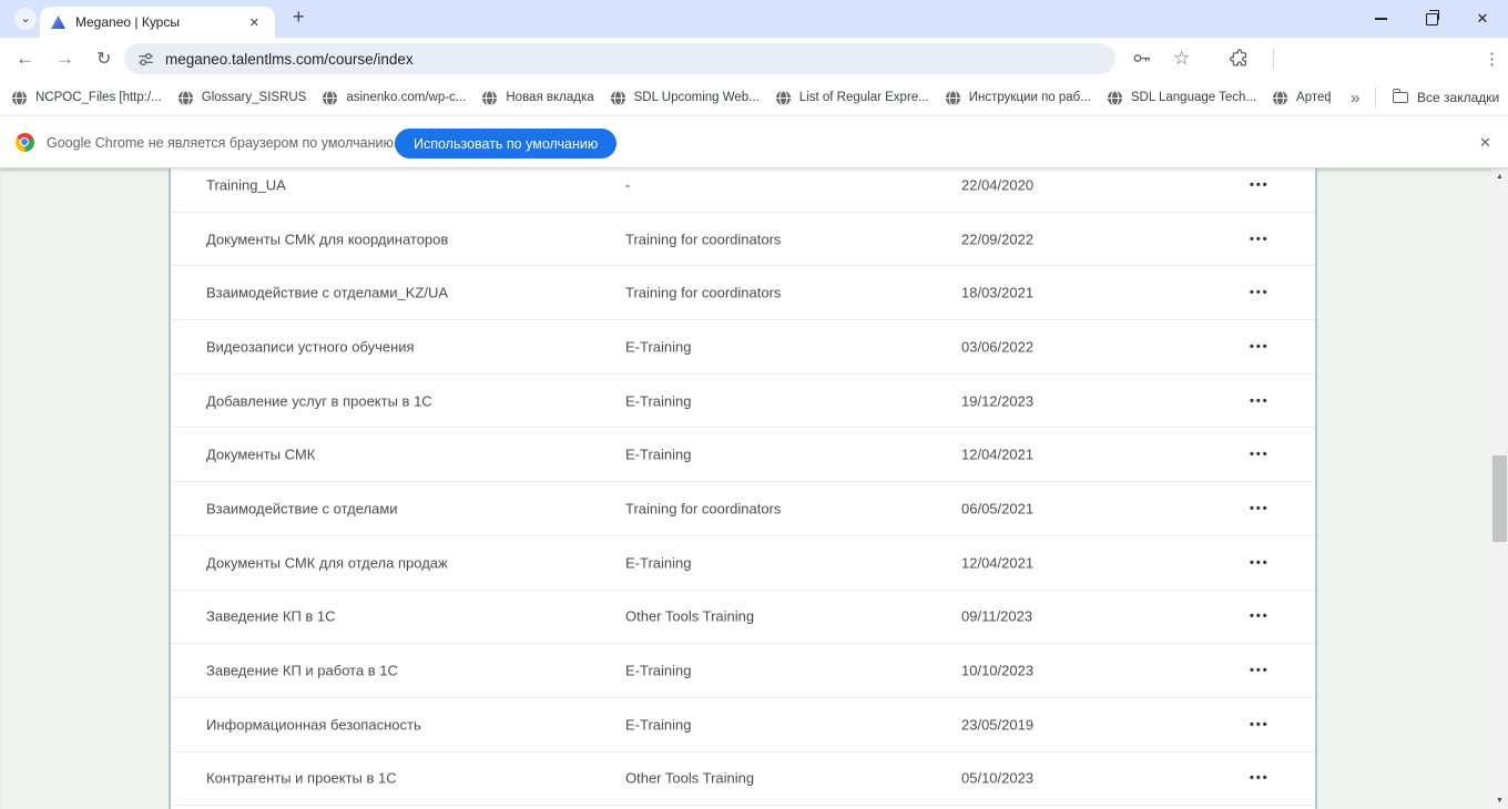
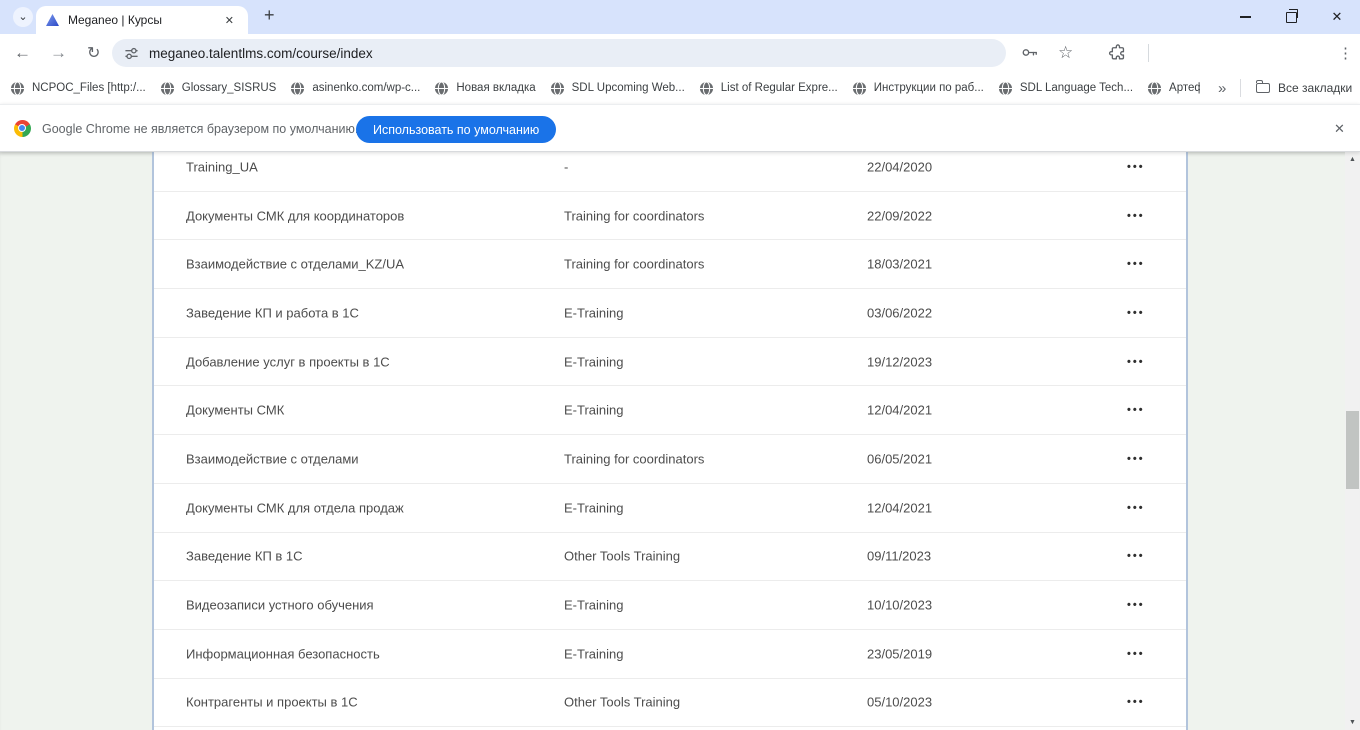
  ⌄
  Meganeo | Курсы
  ✕
  +
  ✕
  ←
  →
  ↻
  meganeo.talentlms.com/course/index
  ☆
  ⋮
  NCPOC_Files [http:/...
  Glossary_SISRUS
  asinenko.com/wp-c...
  Новая вкладка
  SDL Upcoming Web...
  List of Regular Expre...
  Инструкции по раб...
  SDL Language Tech...
  »
  Все закладки
  Google Chrome не является браузером по умолчанию
  Использовать по умолчанию
  ✕
  Training_UA
  -
  22/04/2020
  •••
  Документы СМК для координаторов
  Training for coordinators
  22/09/2022
  •••
  Взаимодействие с отделами_KZ/UA
  Training for coordinators
  18/03/2021
  •••
- Видеозаписи устного обучения
+ Заведение КП и работа в 1С
  E-Training
  03/06/2022
  •••
  Добавление услуг в проекты в 1С
  E-Training
  19/12/2023
  •••
  Документы СМК
  E-Training
  12/04/2021
  •••
  Взаимодействие с отделами
  Training for coordinators
  06/05/2021
  •••
  Документы СМК для отдела продаж
  E-Training
  12/04/2021
  •••
  Заведение КП в 1С
  Other Tools Training
  09/11/2023
  •••
- Заведение КП и работа в 1С
+ Видеозаписи устного обучения
  E-Training
  10/10/2023
  •••
  Информационная безопасность
  E-Training
  23/05/2019
  •••
  Контрагенты и проекты в 1С
  Other Tools Training
  05/10/2023
  •••
